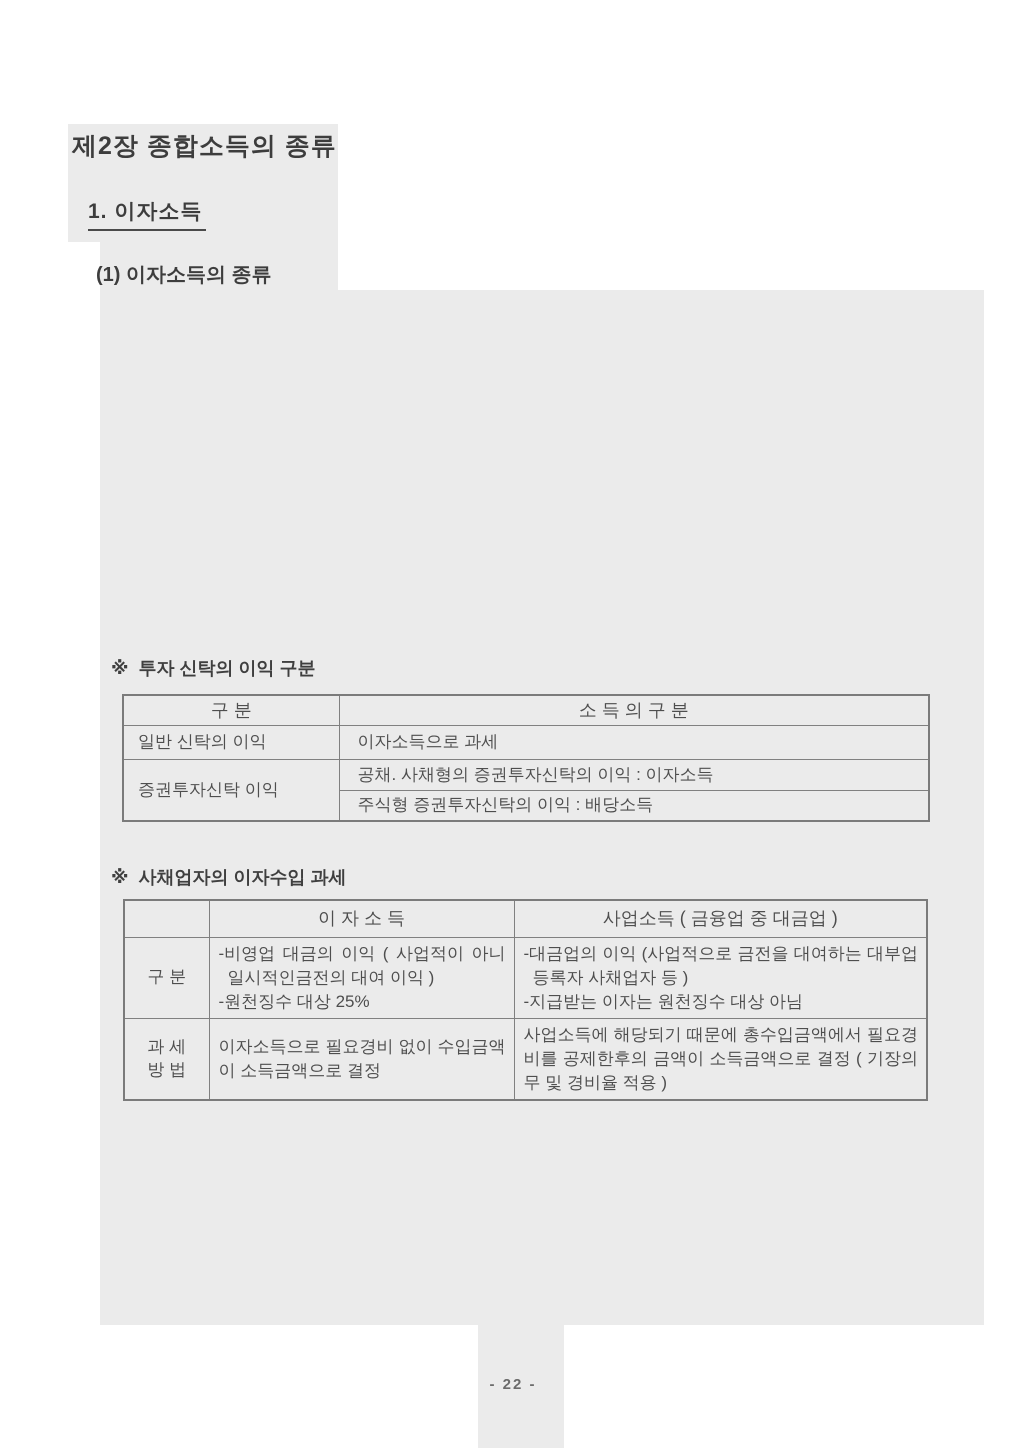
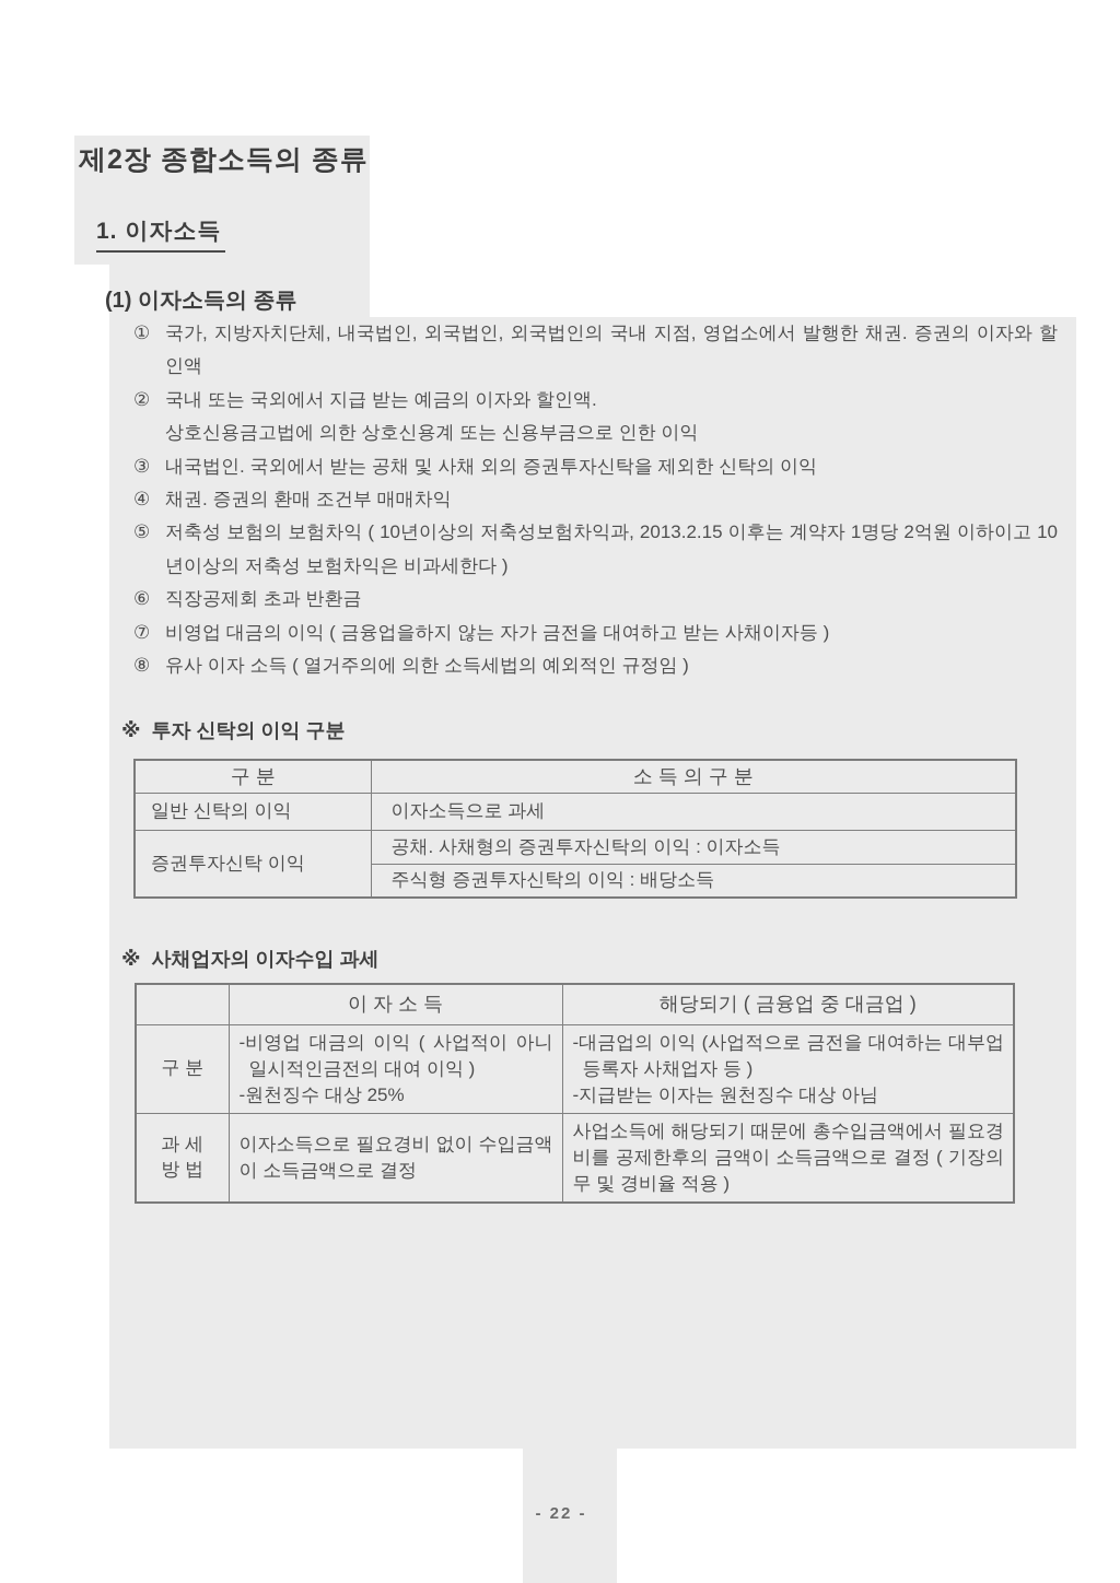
  제2장 종합소득의 종류
  1. 이자소득
  (1) 이자소득의 종류
+ ①
+ 국가, 지방자치단체, 내국법인, 외국법인, 외국법인의 국내 지점, 영업소에서 발행한 채권. 증권의 이자와 할인액
+ ②
+ 국내 또는 국외에서 지급 받는 예금의 이자와 할인액.
+ 상호신용금고법에 의한 상호신용계 또는 신용부금으로 인한 이익
+ ③
+ 내국법인. 국외에서 받는 공채 및 사채 외의 증권투자신탁을 제외한 신탁의 이익
+ ④
+ 채권. 증권의 환매 조건부 매매차익
+ ⑤
+ 저축성 보험의 보험차익 ( 10년이상의 저축성보험차익과, 2013.2.15 이후는 계약자 1명당 2억원 이하이고 10년이상의 저축성 보험차익은 비과세한다 )
+ ⑥
+ 직장공제회 초과 반환금
+ ⑦
+ 비영업 대금의 이익 ( 금융업을하지 않는 자가 금전을 대여하고 받는 사채이자등 )
+ ⑧
+ 유사 이자 소득 ( 열거주의에 의한 소득세법의 예외적인 규정임 )
  ※ 투자 신탁의 이익 구분
  구 분	소 득 의 구 분
  일반 신탁의 이익	이자소득으로 과세
  증권투자신탁 이익	공채. 사채형의 증권투자신탁의 이익 : 이자소득
  주식형 증권투자신탁의 이익 : 배당소득
  ※ 사채업자의 이자수입 과세
- 	이 자 소 득	사업소득 ( 금융업 중 대금업 )
+ 	이 자 소 득	해당되기 ( 금융업 중 대금업 )
  구 분	-비영업 대금의 이익 ( 사업적이 아니 일시적인금전의 대여 이익 ) -원천징수 대상 25%	-대금업의 이익 (사업적으로 금전을 대여하는 대부업등록자 사채업자 등 ) -지급받는 이자는 원천징수 대상 아님
  과 세 방 법	이자소득으로 필요경비 없이 수입금액이 소득금액으로 결정	사업소득에 해당되기 때문에 총수입금액에서 필요경비를 공제한후의 금액이 소득금액으로 결정 ( 기장의무 및 경비율 적용 )
  - 22 -
